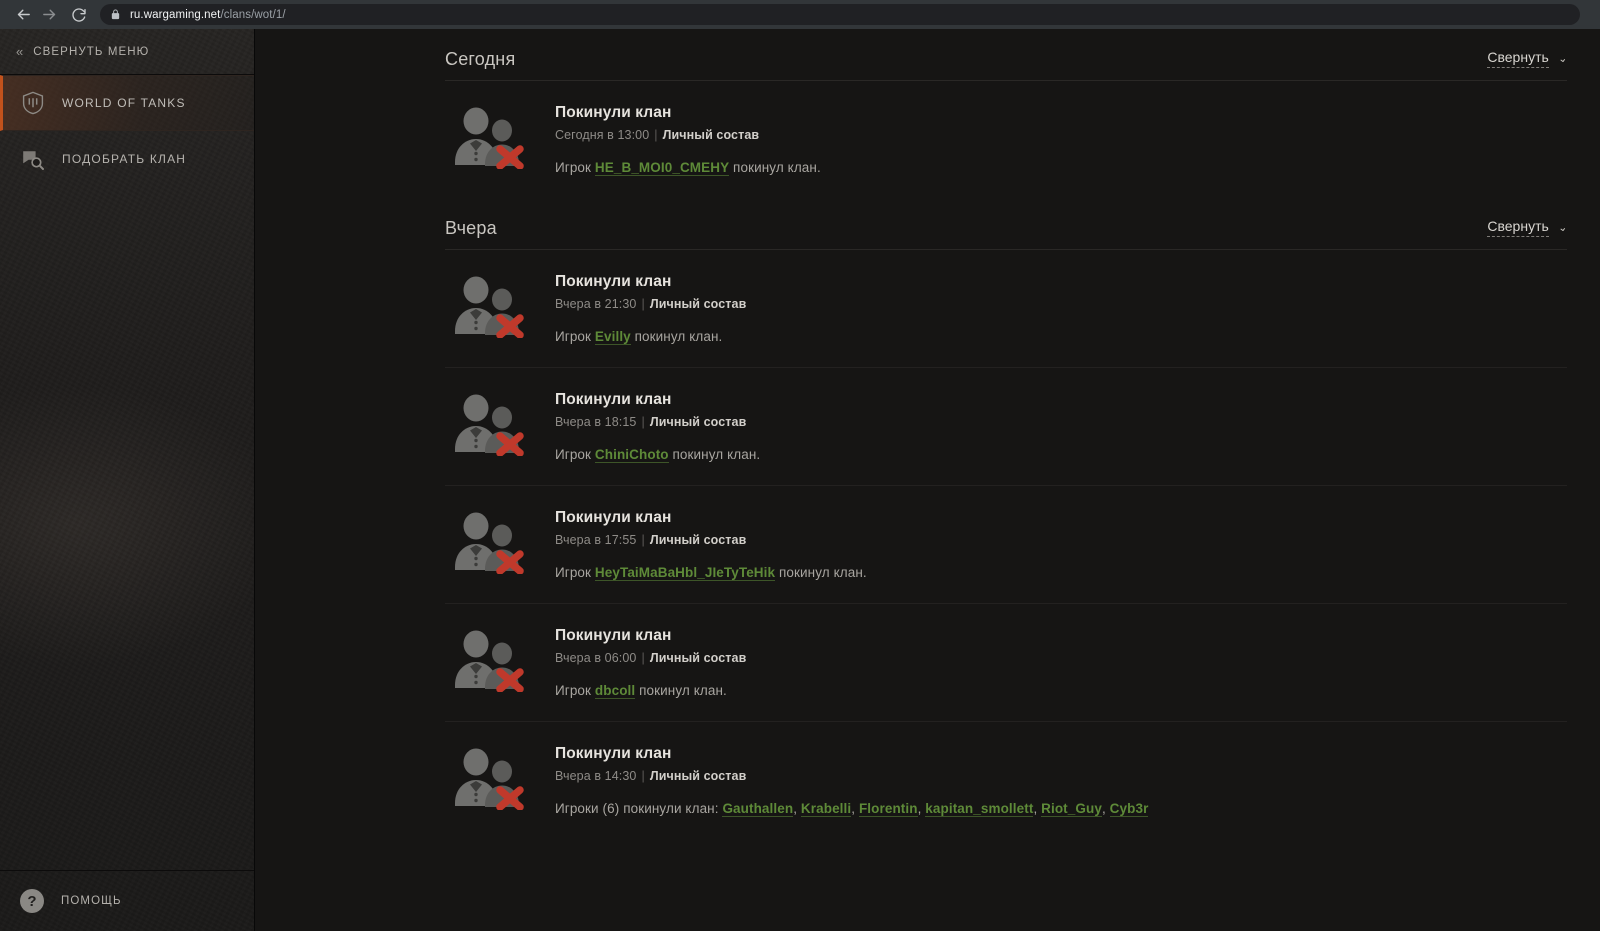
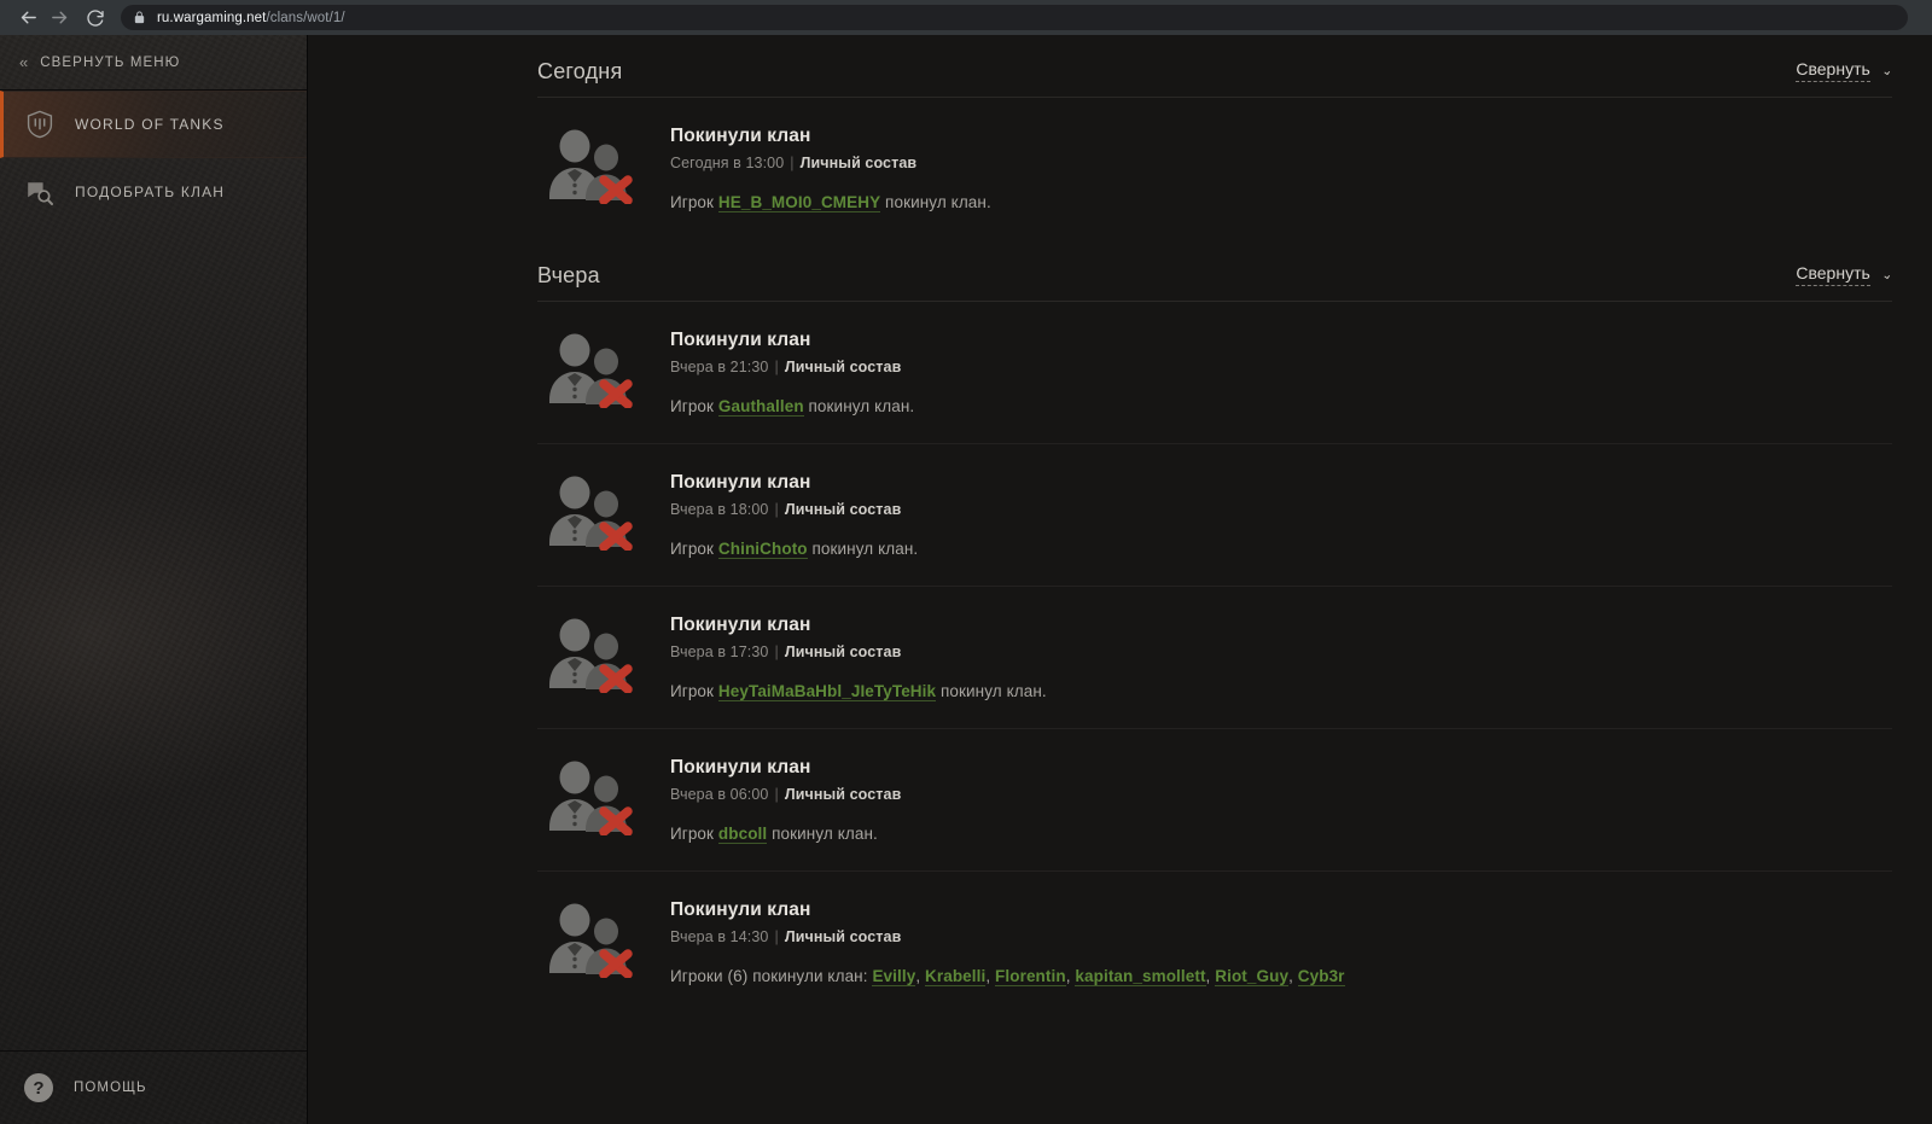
  ru.wargaming.net/clans/wot/1/
  «
  СВЕРНУТЬ МЕНЮ
  WORLD OF TANKS
  ПОДОБРАТЬ КЛАН
  ?
  ПОМОЩЬ
  Сегодня
  Свернуть
  Покинули клан
  Сегодня в 13:00 | Личный состав
  Игрок HE_B_MOI0_CMEHY покинул клан.
  Вчера
  Свернуть
  Покинули клан
  Вчера в 21:30 | Личный состав
- Игрок Evilly покинул клан.
+ Игрок Gauthallen покинул клан.
  Покинули клан
- Вчера в 18:15 | Личный состав
+ Вчера в 18:00 | Личный состав
  Игрок ChiniChoto покинул клан.
  Покинули клан
- Вчера в 17:55 | Личный состав
+ Вчера в 17:30 | Личный состав
  Игрок HeyTaiMaBaHbl_JIeTyTeHik покинул клан.
  Покинули клан
  Вчера в 06:00 | Личный состав
  Игрок dbcoll покинул клан.
  Покинули клан
  Вчера в 14:30 | Личный состав
- Игроки (6) покинули клан: Gauthallen, Krabelli, Florentin, kapitan_smollett, Riot_Guy, Cyb3r
+ Игроки (6) покинули клан: Evilly, Krabelli, Florentin, kapitan_smollett, Riot_Guy, Cyb3r
